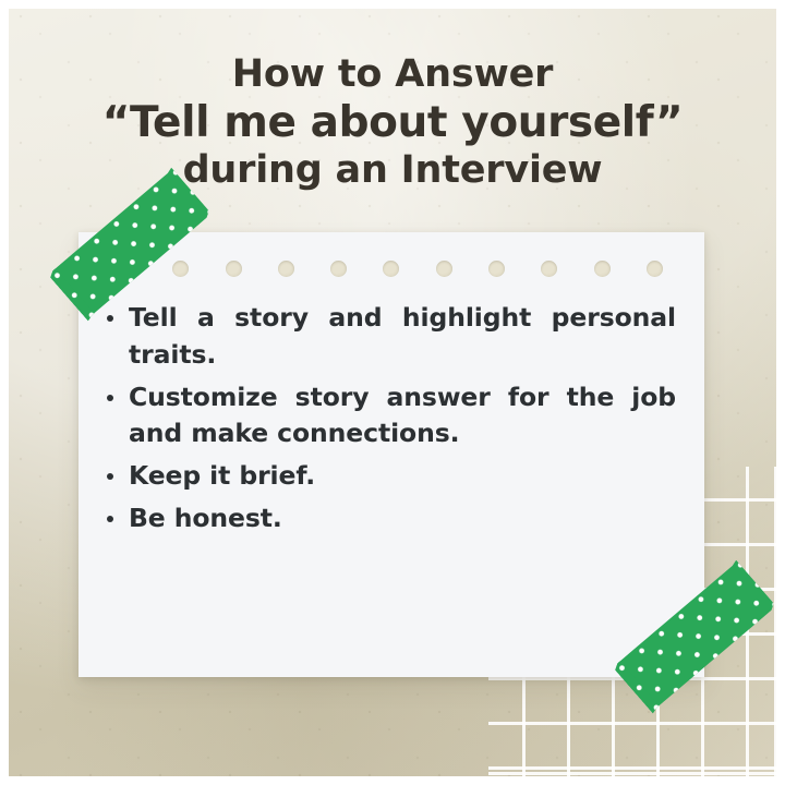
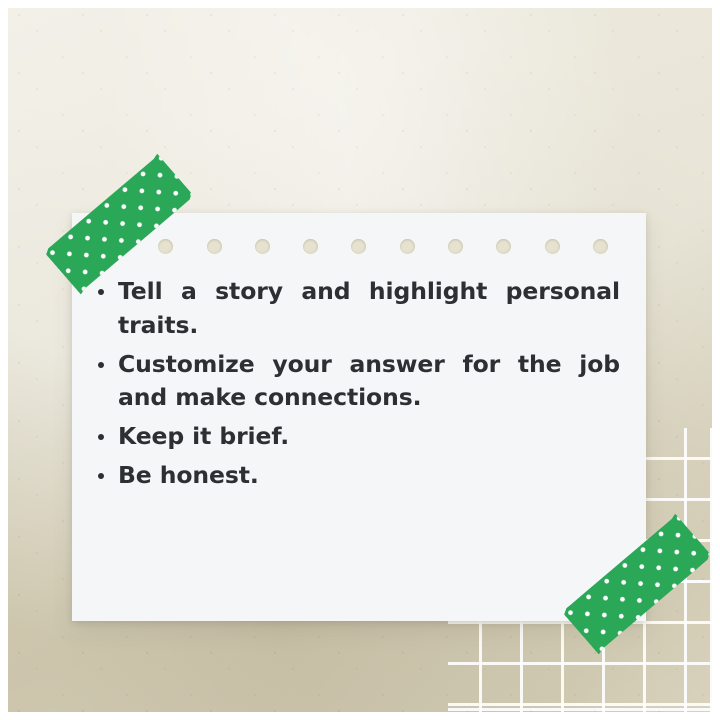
- How to Answer
- “Tell me about yourself”
- during an Interview
  Tell a story and highlight personal traits.
- Customize story answer for the job and make connections.
+ Customize your answer for the job and make connections.
  Keep it brief.
  Be honest.
